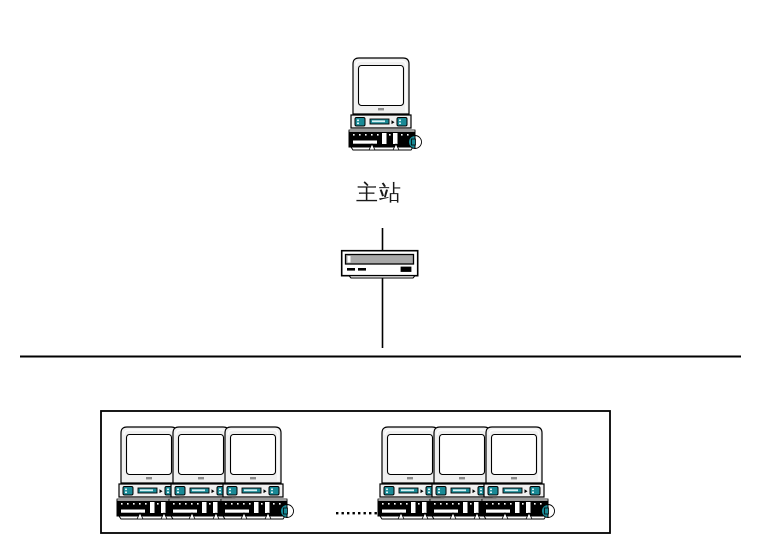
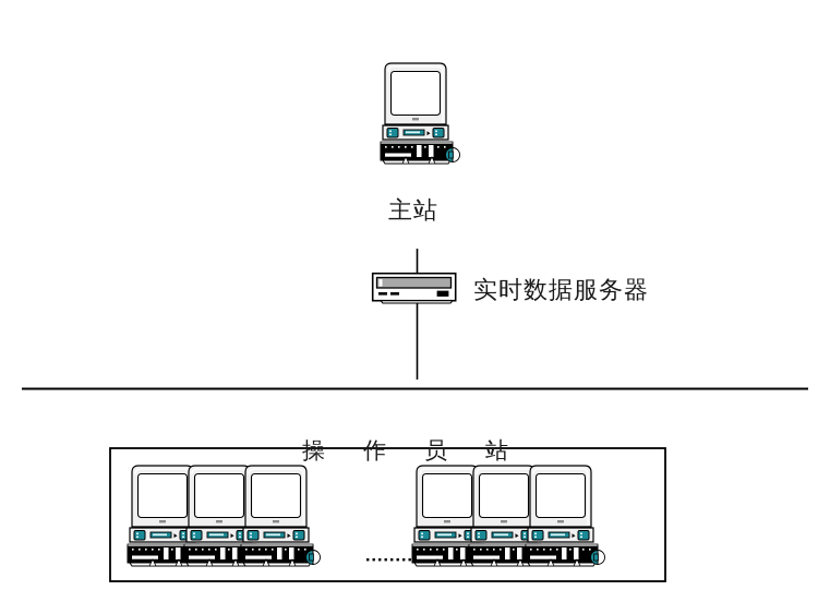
  主站
+ 实时数据服务器
+ 操 作 员 站
